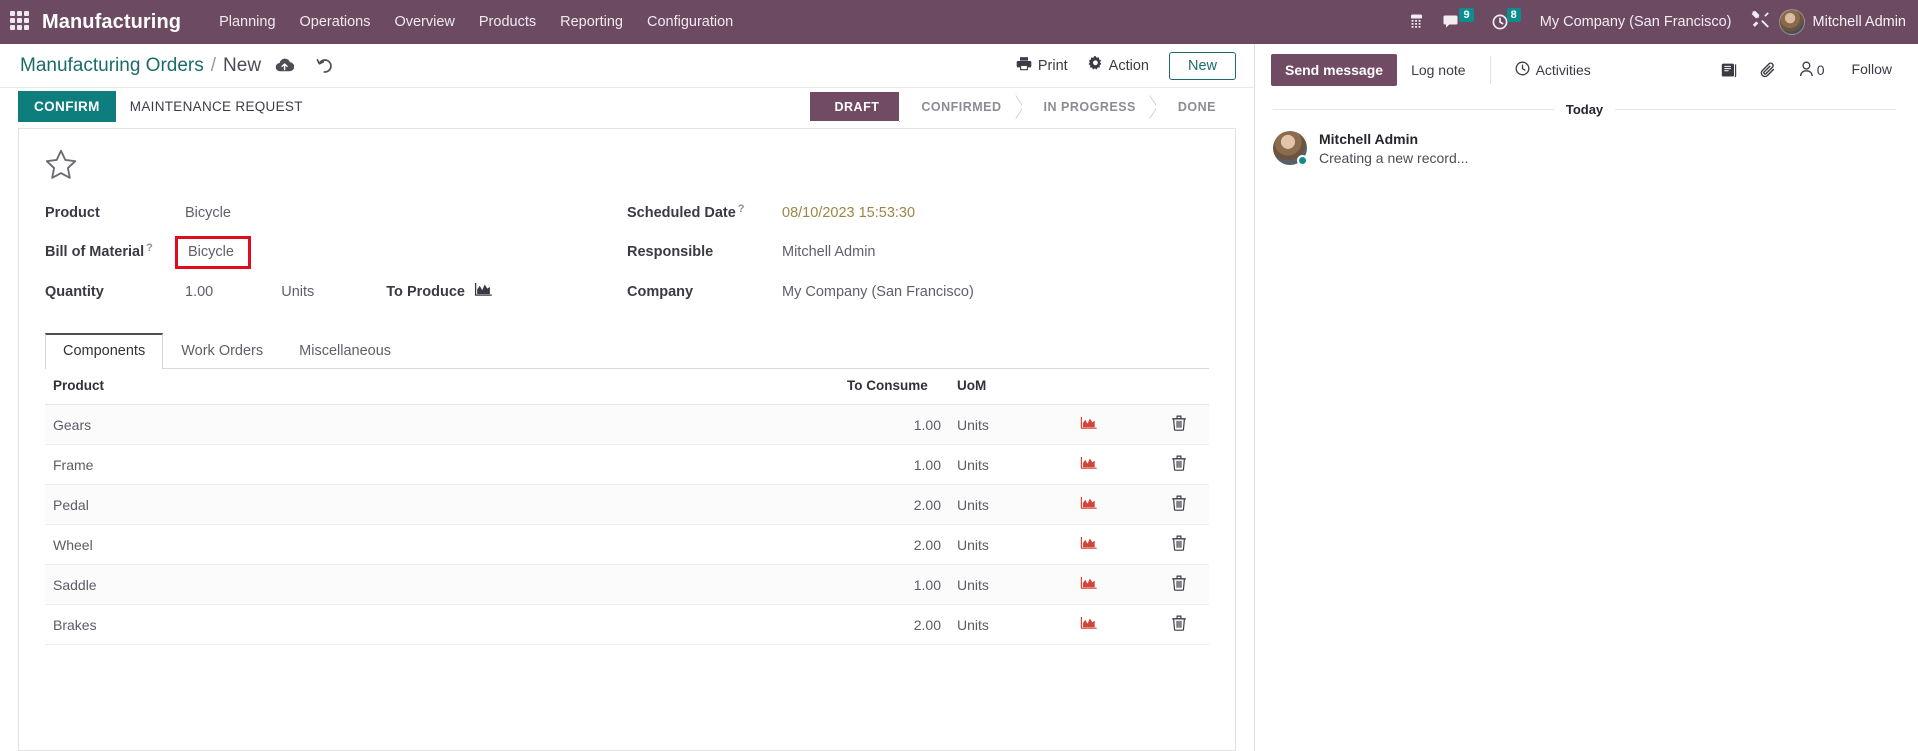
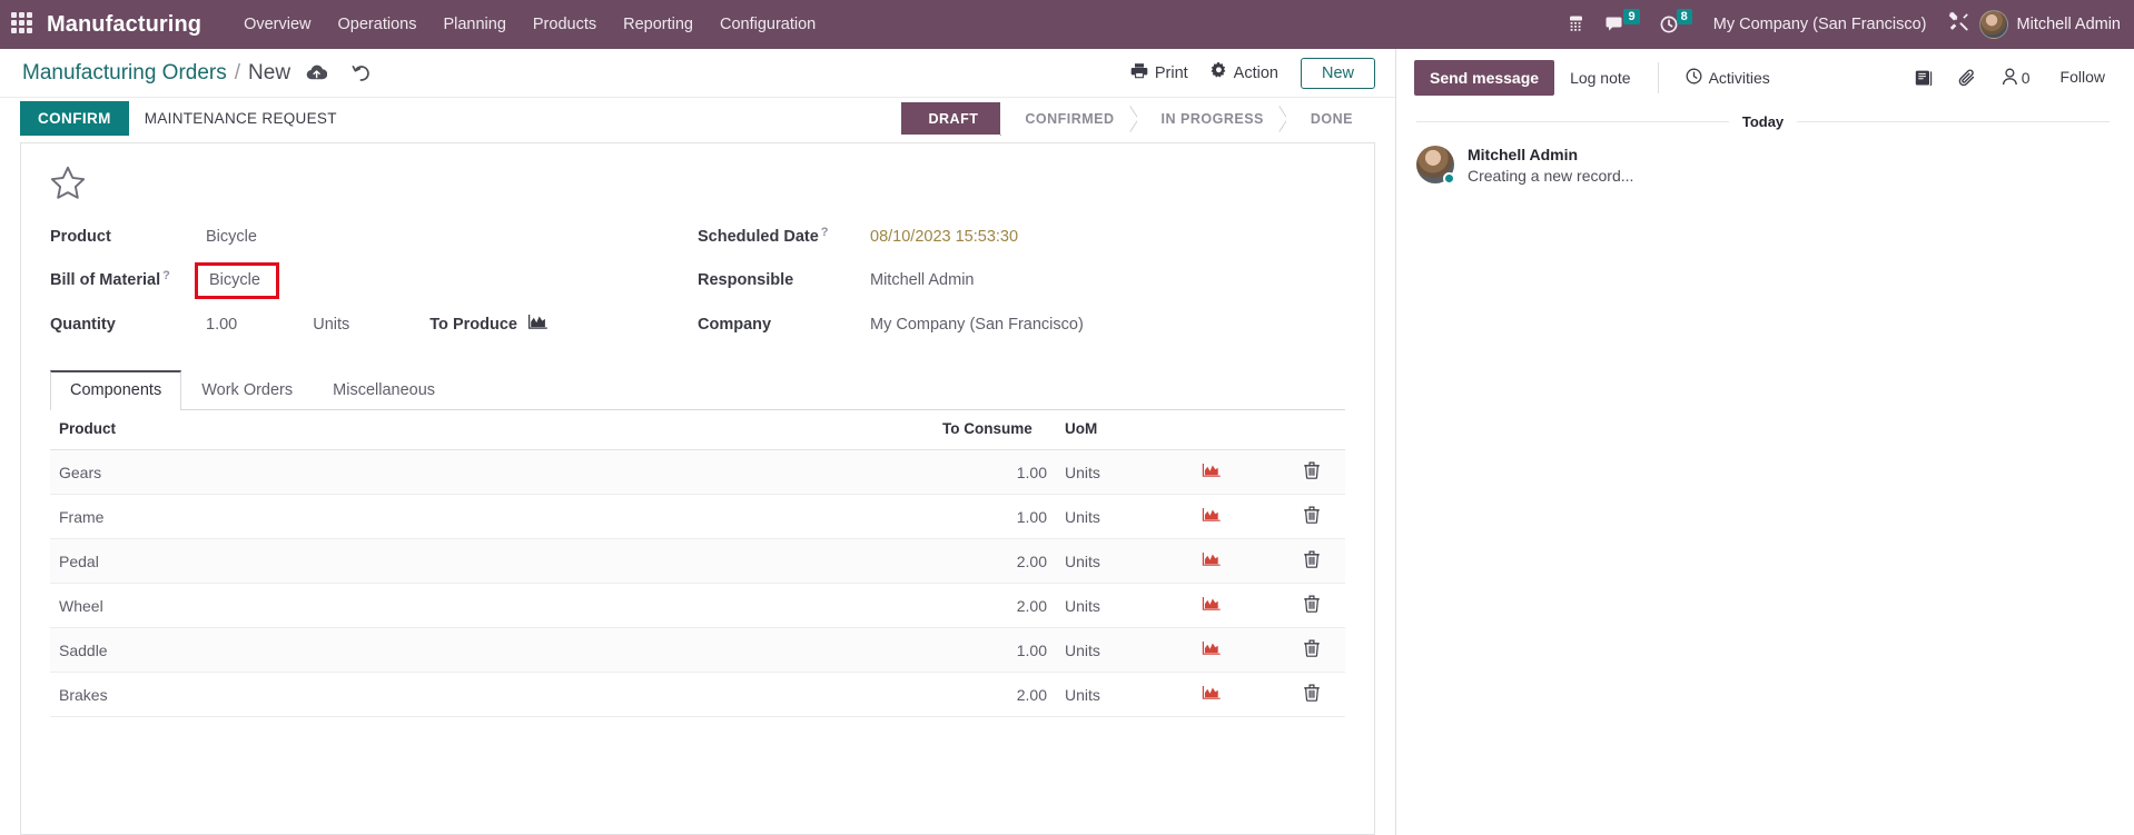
  Manufacturing
- Planning
+ Overview
  Operations
- Overview
+ Planning
  Products
  Reporting
  Configuration
  9
  8
  My Company (San Francisco)
  Mitchell Admin
  Manufacturing Orders
  /
  New
  Print
  Action
  New
  CONFIRM
  MAINTENANCE REQUEST
  DRAFT
  CONFIRMED
  IN PROGRESS
  DONE
  Product
  Bicycle
  Bill of Material
  ?
  Bicycle
  Quantity
  1.00
  Units
  To Produce
  Scheduled Date
  ?
  08/10/2023 15:53:30
  Responsible
  Mitchell Admin
  Company
  My Company (San Francisco)
  Components
  Work Orders
  Miscellaneous
  Product	To Consume	UoM
  Gears	1.00	Units
  Frame	1.00	Units
  Pedal	2.00	Units
  Wheel	2.00	Units
  Saddle	1.00	Units
  Brakes	2.00	Units
  Send message
  Log note
  Activities
  0
  Follow
  Today
  Mitchell Admin
  Creating a new record...
